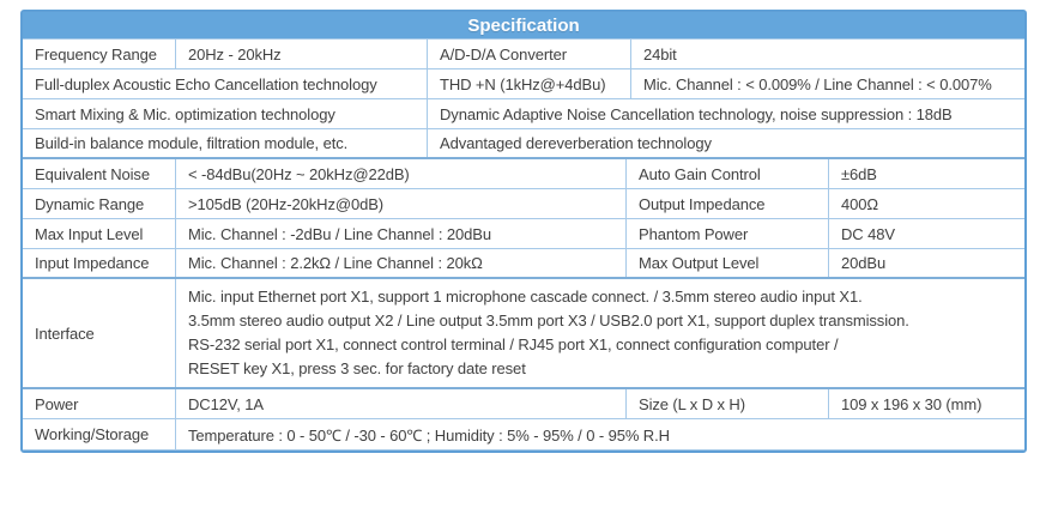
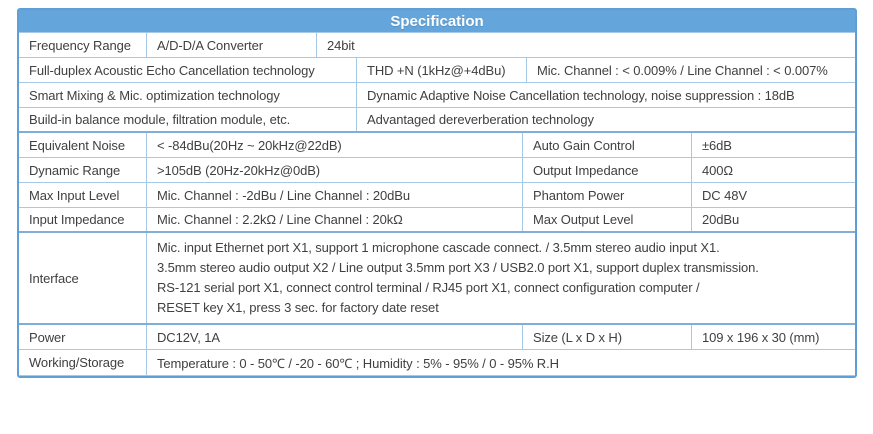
  Specification
  Frequency Range
- 20Hz - 20kHz
  A/D-D/A Converter
  24bit
  Full-duplex Acoustic Echo Cancellation technology
  THD +N (1kHz@+4dBu)
  Mic. Channel : < 0.009% / Line Channel : < 0.007%
  Smart Mixing & Mic. optimization technology
  Dynamic Adaptive Noise Cancellation technology, noise suppression : 18dB
  Build-in balance module, filtration module, etc.
  Advantaged dereverberation technology
  Equivalent Noise
  < -84dBu(20Hz ~ 20kHz@22dB)
  Auto Gain Control
  ±6dB
  Dynamic Range
  >105dB (20Hz-20kHz@0dB)
  Output Impedance
  400Ω
  Max Input Level
  Mic. Channel : -2dBu / Line Channel : 20dBu
  Phantom Power
  DC 48V
  Input Impedance
  Mic. Channel : 2.2kΩ / Line Channel : 20kΩ
  Max Output Level
  20dBu
  Interface
  Mic. input Ethernet port X1, support 1 microphone cascade connect. / 3.5mm stereo audio input X1.
  3.5mm stereo audio output X2 / Line output 3.5mm port X3 / USB2.0 port X1, support duplex transmission.
- RS-232 serial port X1, connect control terminal / RJ45 port X1, connect configuration computer /
+ RS-121 serial port X1, connect control terminal / RJ45 port X1, connect configuration computer /
  RESET key X1, press 3 sec. for factory date reset
  Power
  DC12V, 1A
  Size (L x D x H)
  109 x 196 x 30 (mm)
  Working/Storage
- Temperature : 0 - 50℃ / -30 - 60℃ ; Humidity : 5% - 95% / 0 - 95% R.H
+ Temperature : 0 - 50℃ / -20 - 60℃ ; Humidity : 5% - 95% / 0 - 95% R.H
